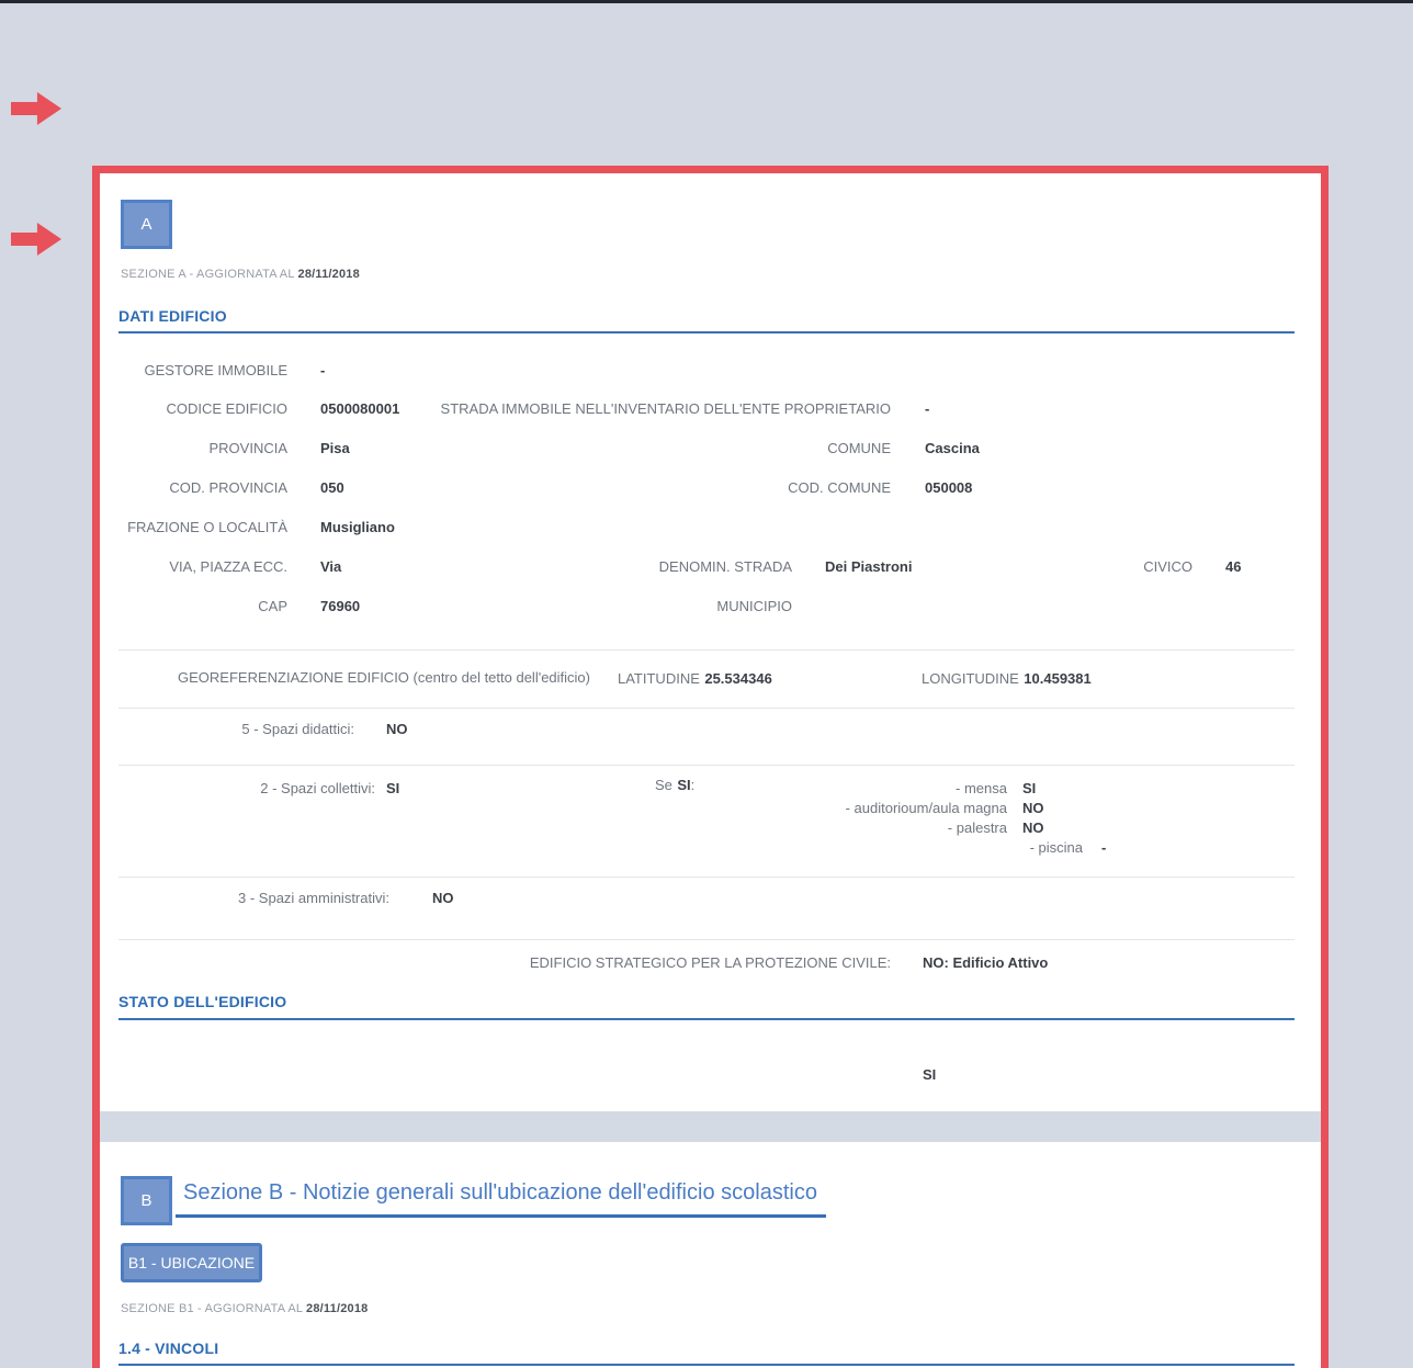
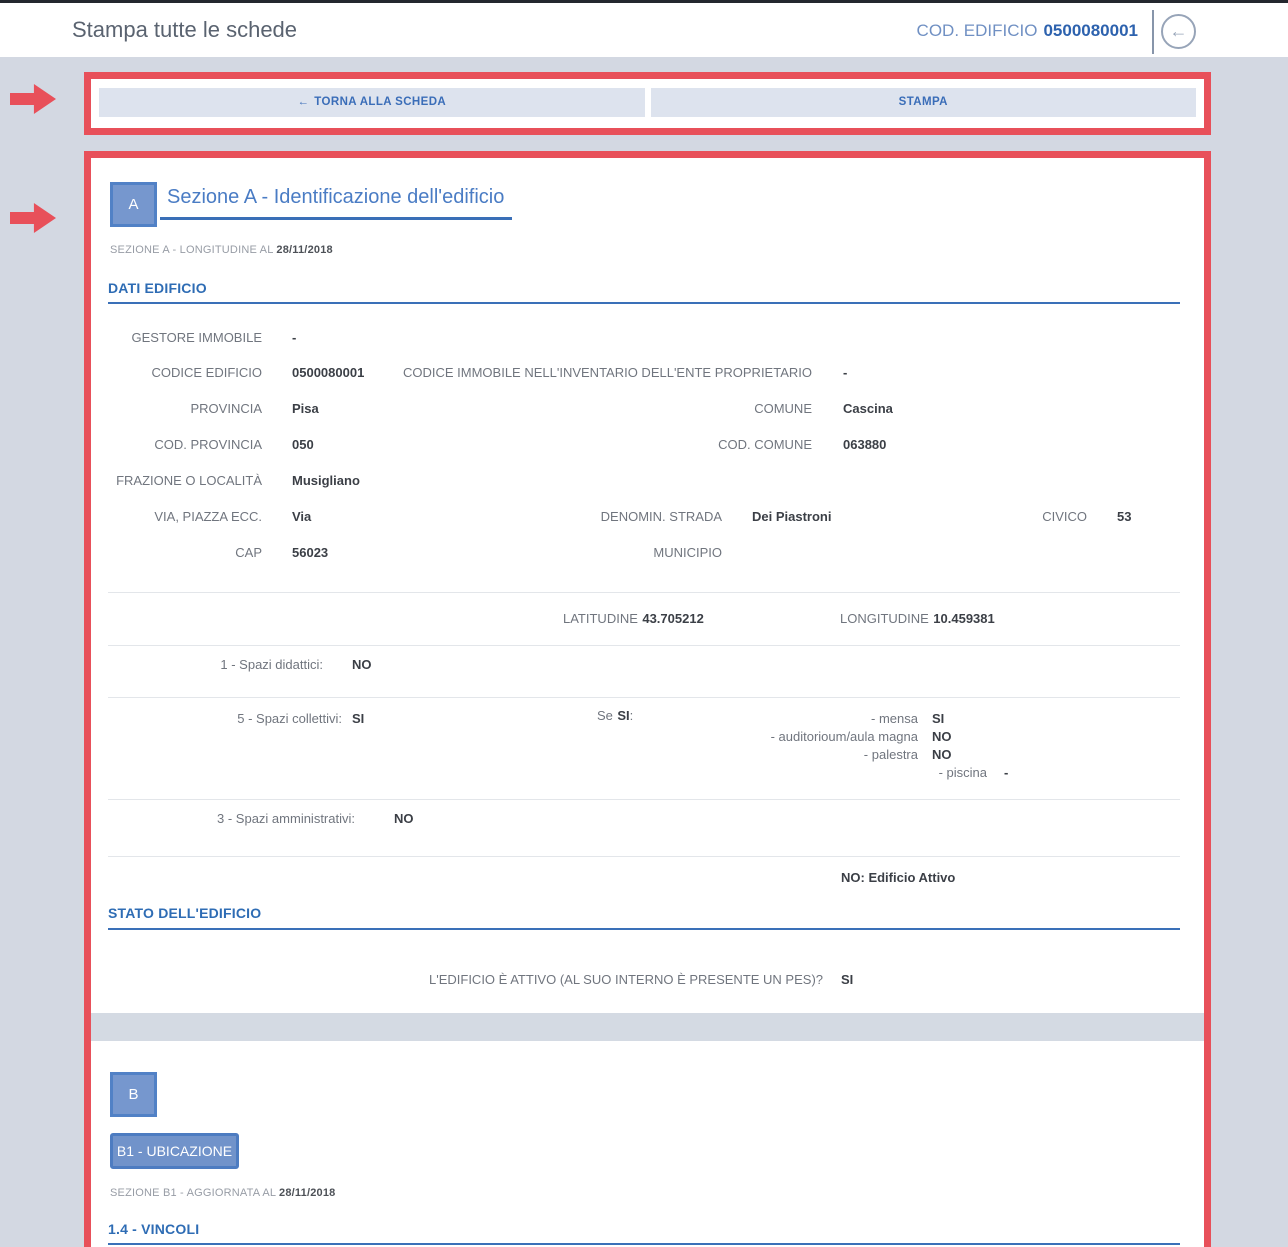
+ Stampa tutte le schede
+ COD. EDIFICIO 0500080001
+ ←
+ ← TORNA ALLA SCHEDA
+ STAMPA
  A
+ Sezione A - Identificazione dell'edificio
- SEZIONE A - AGGIORNATA AL 28/11/2018
+ SEZIONE A - LONGITUDINE AL 28/11/2018
  DATI EDIFICIO
  GESTORE IMMOBILE
  -
  CODICE EDIFICIO
  0500080001
- STRADA IMMOBILE NELL'INVENTARIO DELL'ENTE PROPRIETARIO
+ CODICE IMMOBILE NELL'INVENTARIO DELL'ENTE PROPRIETARIO
  -
  PROVINCIA
  Pisa
  COMUNE
  Cascina
  COD. PROVINCIA
  050
  COD. COMUNE
- 050008
+ 063880
  FRAZIONE O LOCALITÀ
  Musigliano
  VIA, PIAZZA ECC.
  Via
  DENOMIN. STRADA
  Dei Piastroni
  CIVICO
- 46
+ 53
  CAP
- 76960
+ 56023
  MUNICIPIO
- GEOREFERENZIAZIONE EDIFICIO (centro del tetto dell'edificio)
- LATITUDINE 25.534346
+ LATITUDINE 43.705212
  LONGITUDINE 10.459381
- 5 - Spazi didattici:
+ 1 - Spazi didattici:
  NO
- 2 - Spazi collettivi:
+ 5 - Spazi collettivi:
  SI
  Se SI:
  - mensa
  SI
  - auditorioum/aula magna
  NO
  - palestra
  NO
  - piscina
  -
  3 - Spazi amministrativi:
  NO
- EDIFICIO STRATEGICO PER LA PROTEZIONE CIVILE:
  NO: Edificio Attivo
  STATO DELL'EDIFICIO
+ L'EDIFICIO È ATTIVO (AL SUO INTERNO È PRESENTE UN PES)?
  SI
  B
- Sezione B - Notizie generali sull'ubicazione dell'edificio scolastico
  B1 - UBICAZIONE
  SEZIONE B1 - AGGIORNATA AL 28/11/2018
  1.4 - VINCOLI
